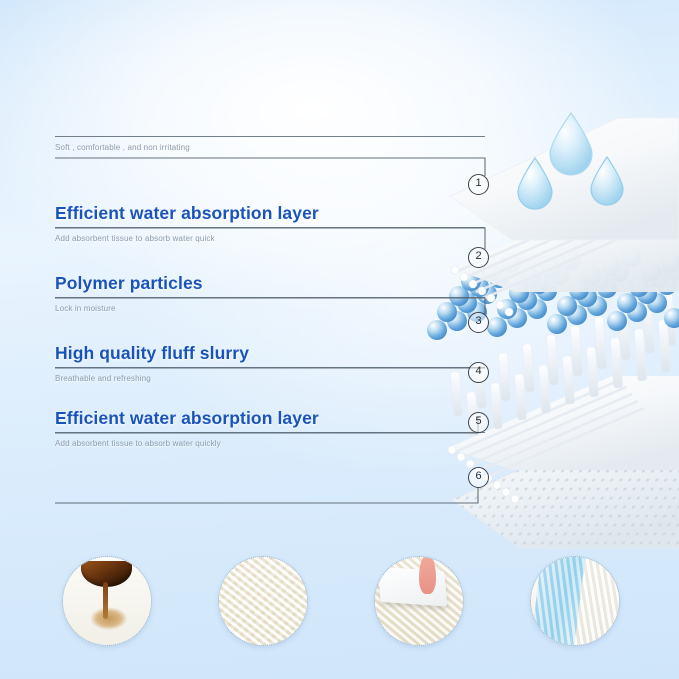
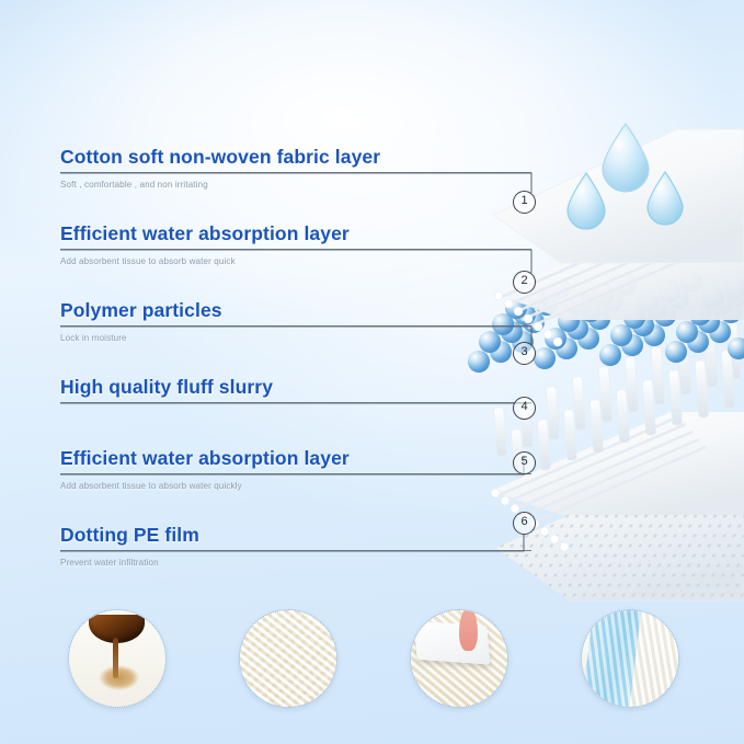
+ Cotton soft non-woven fabric layer
  Soft , comfortable , and non irritating
  Efficient water absorption layer
  Add absorbent tissue to absorb water quick
  Polymer particles
  Lock in moisture
  High quality fluff slurry
- Breathable and refreshing
  Efficient water absorption layer
  Add absorbent tissue to absorb water quickly
+ Dotting PE film
+ Prevent water infiltration
  1
  2
  3
  4
  5
  6
